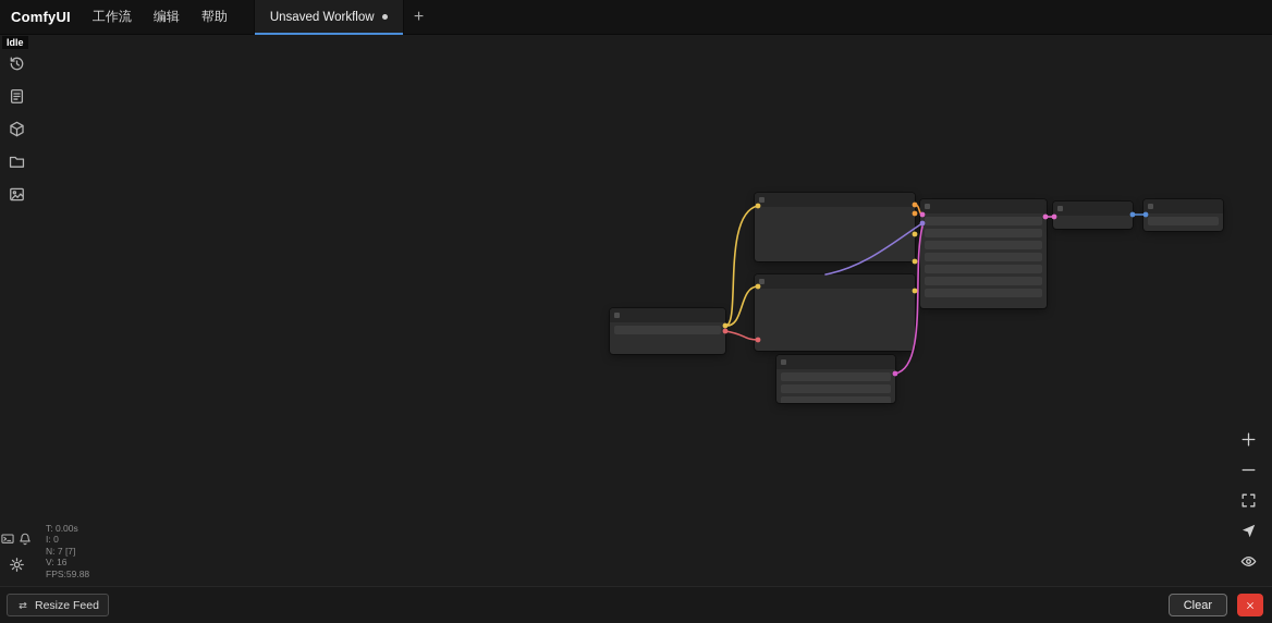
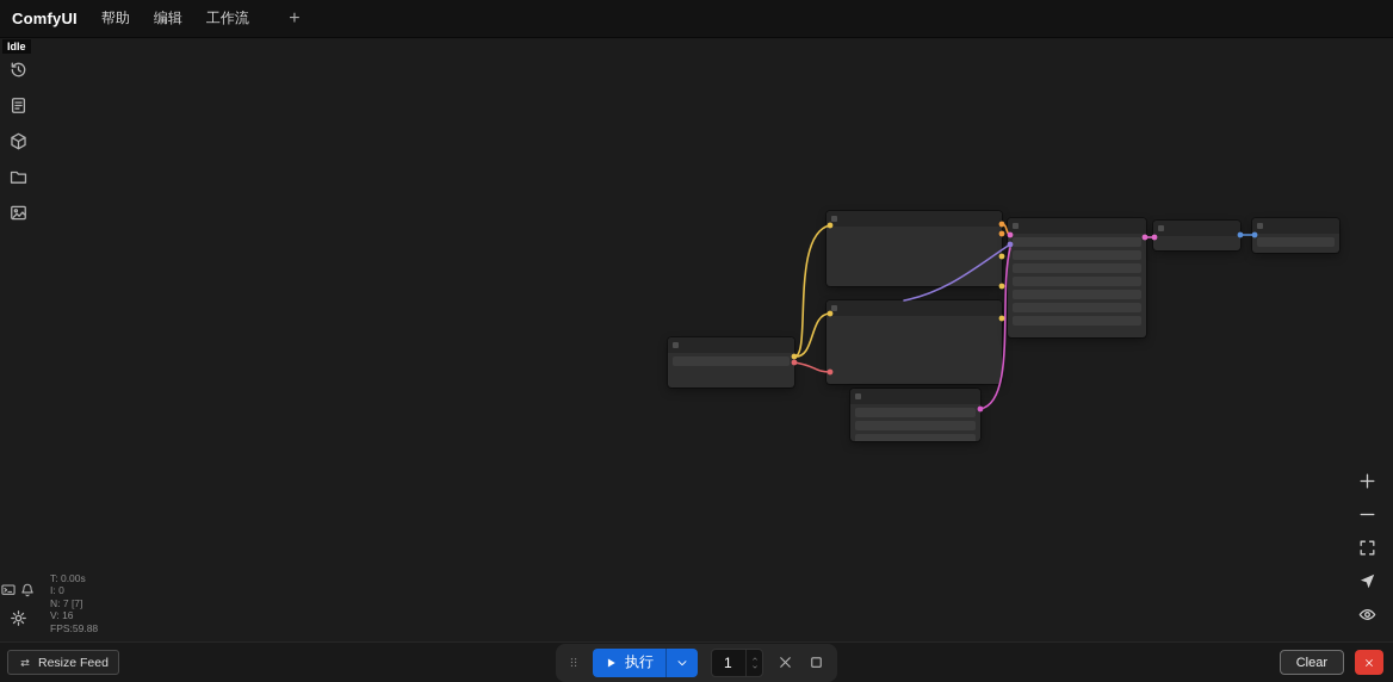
  ComfyUI
- 工作流
+ 帮助
  编辑
- 帮助
+ 工作流
- Unsaved Workflow
  +
  Idle
  T: 0.00s
  I: 0
  N: 7 [7]
  V: 16
  FPS:59.88
  Resize Feed
+ 执行
+ 1
  Clear
